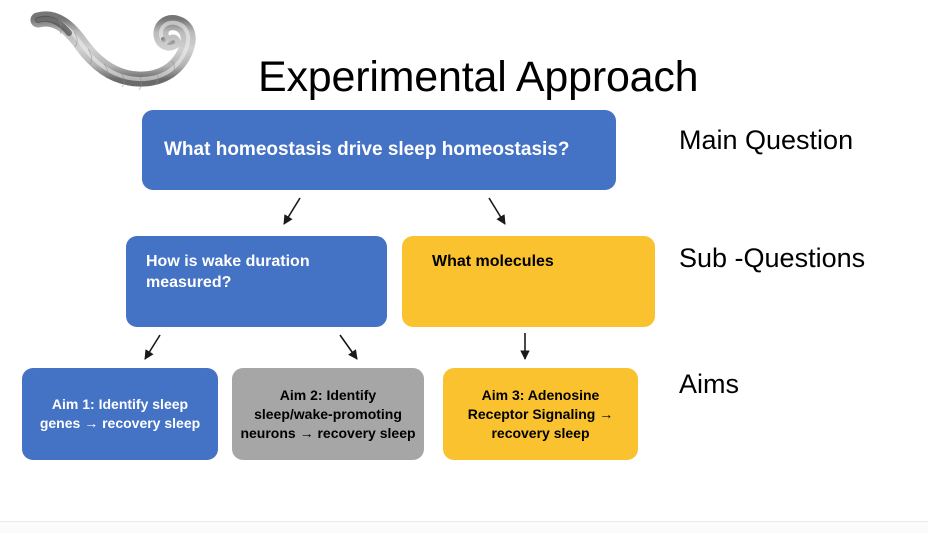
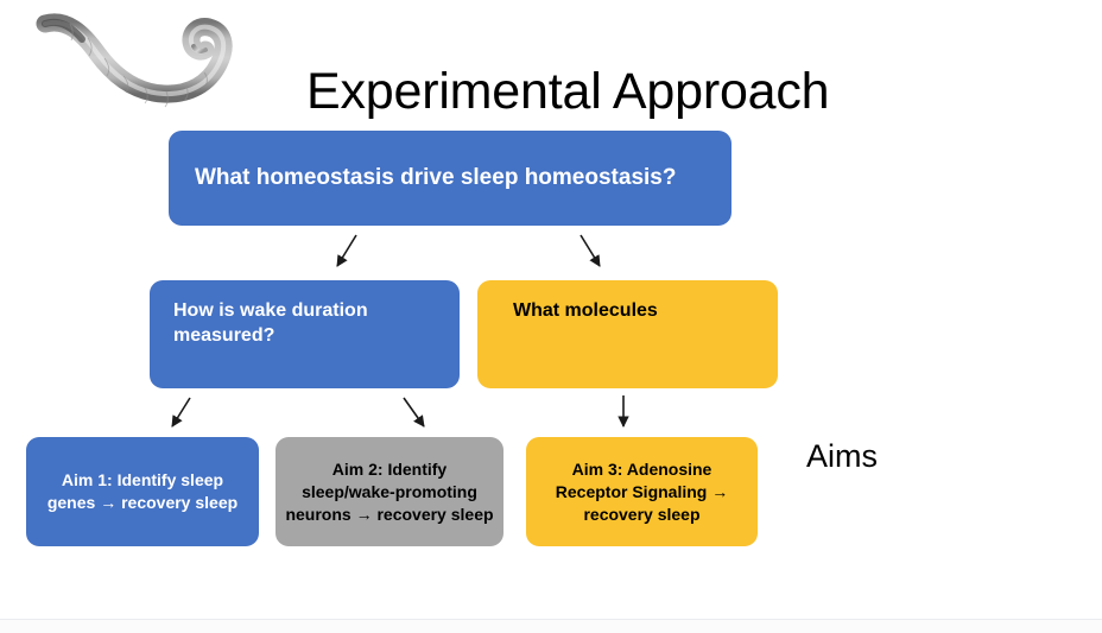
  Experimental Approach
  What homeostasis drive sleep homeostasis?
  How is wake duration measured?
  What molecules
  Aim 1: Identify sleep genes → recovery sleep
  Aim 2: Identify sleep/wake-promoting neurons → recovery sleep
  Aim 3: Adenosine Receptor Signaling → recovery sleep
- Main Question
- Sub -Questions
  Aims
